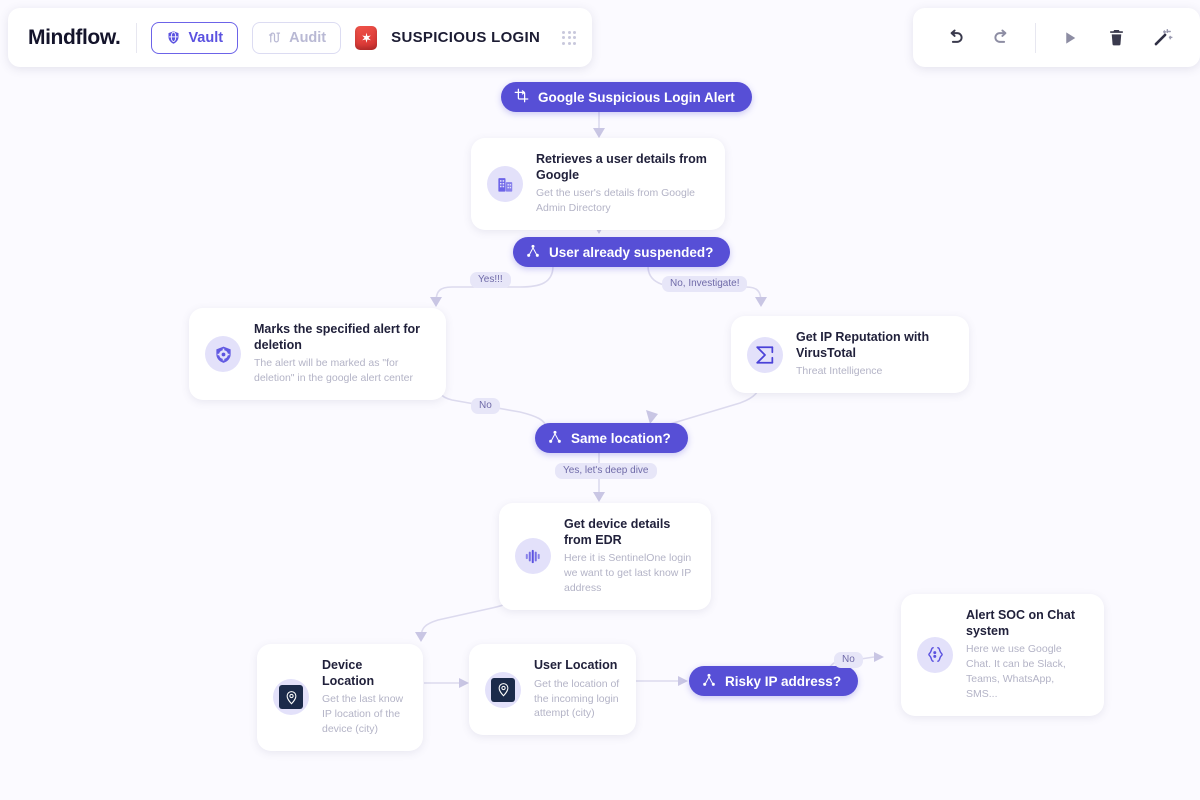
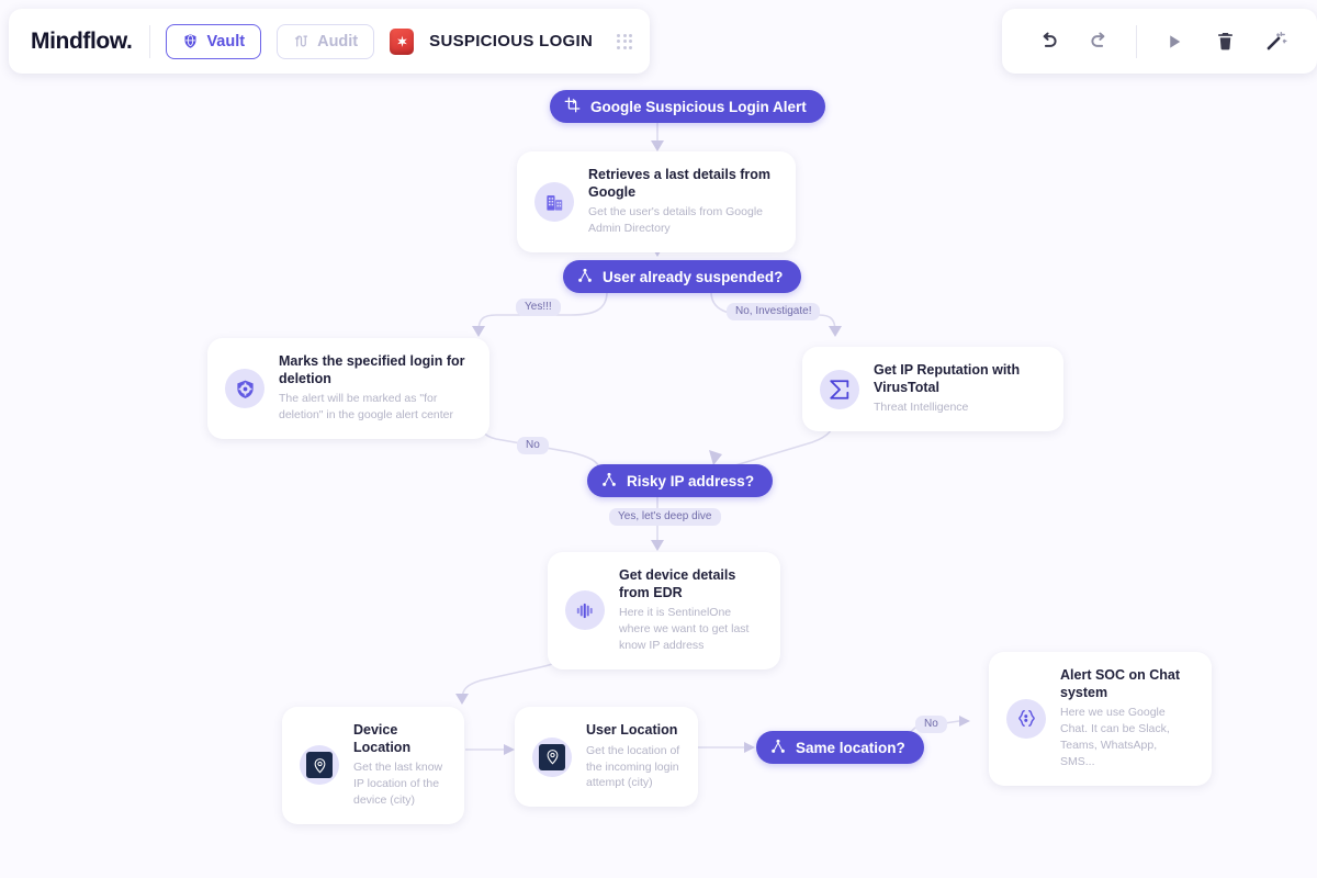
  Mindflow.
  Vault
  Audit
  SUSPICIOUS LOGIN
  Google Suspicious Login Alert
- Retrieves a user details from Google
+ Retrieves a last details from Google
  Get the user's details from Google Admin Directory
  User already suspended?
  Yes!!!
  No, Investigate!
- Marks the specified alert for deletion
+ Marks the specified login for deletion
  The alert will be marked as "for deletion" in the google alert center
  Get IP Reputation with VirusTotal
  Threat Intelligence
  No
- Same location?
+ Risky IP address?
  Yes, let's deep dive
  Get device details from EDR
- Here it is SentinelOne login we want to get last know IP address
+ Here it is SentinelOne where we want to get last know IP address
  Device Location
  Get the last know IP location of the device (city)
  User Location
  Get the location of the incoming login attempt (city)
- Risky IP address?
+ Same location?
  No
  Alert SOC on Chat system
  Here we use Google Chat. It can be Slack, Teams, WhatsApp, SMS...
